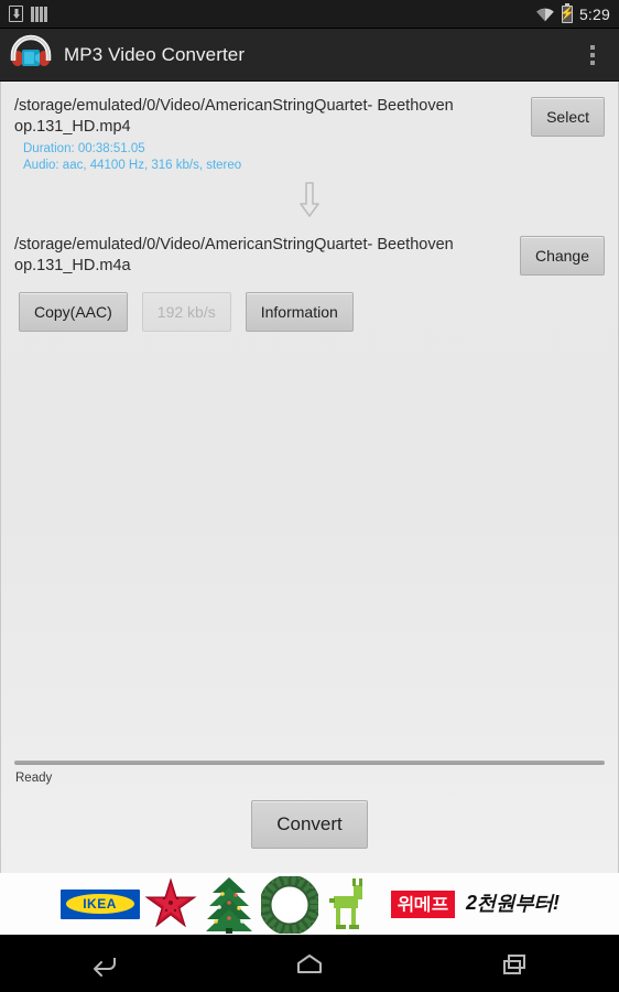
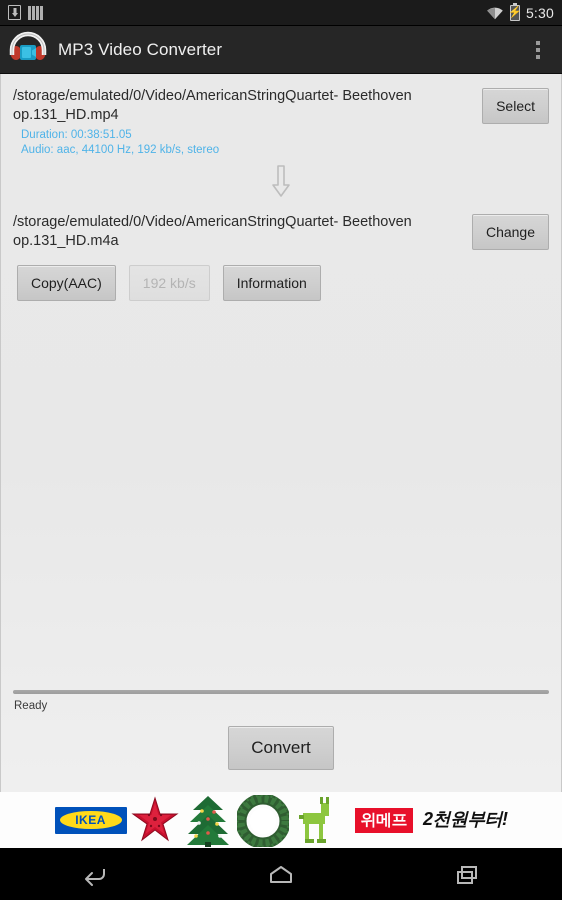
  ⚡
- 5:29
+ 5:30
  MP3 Video Converter
  /storage/emulated/0/Video/AmericanStringQuartet- Beethoven op.131_HD.mp4
  Duration: 00:38:51.05
- Audio: aac, 44100 Hz, 316 kb/s, stereo
+ Audio: aac, 44100 Hz, 192 kb/s, stereo
  Select
  /storage/emulated/0/Video/AmericanStringQuartet- Beethoven op.131_HD.m4a
  Change
  Copy(AAC)
  192 kb/s
  Information
  Ready
  Convert
  IKEA
  위메프
  2천원부터!
